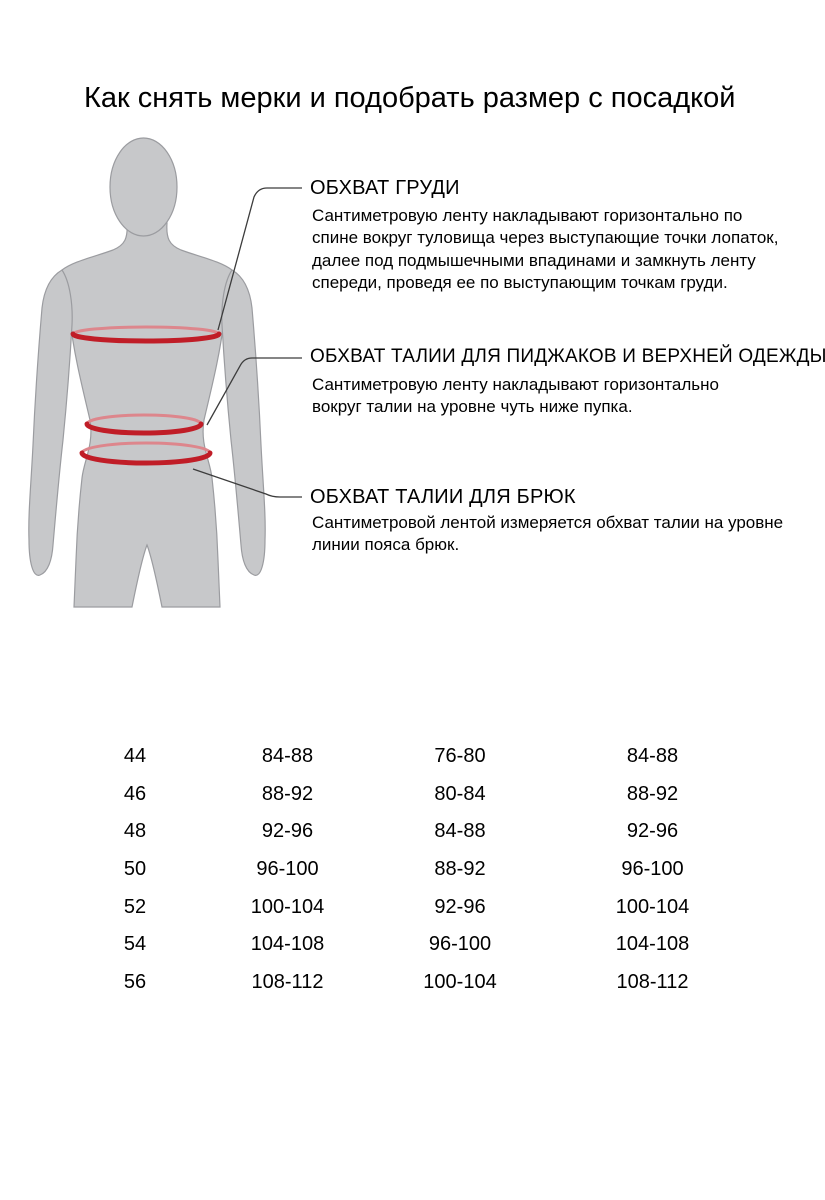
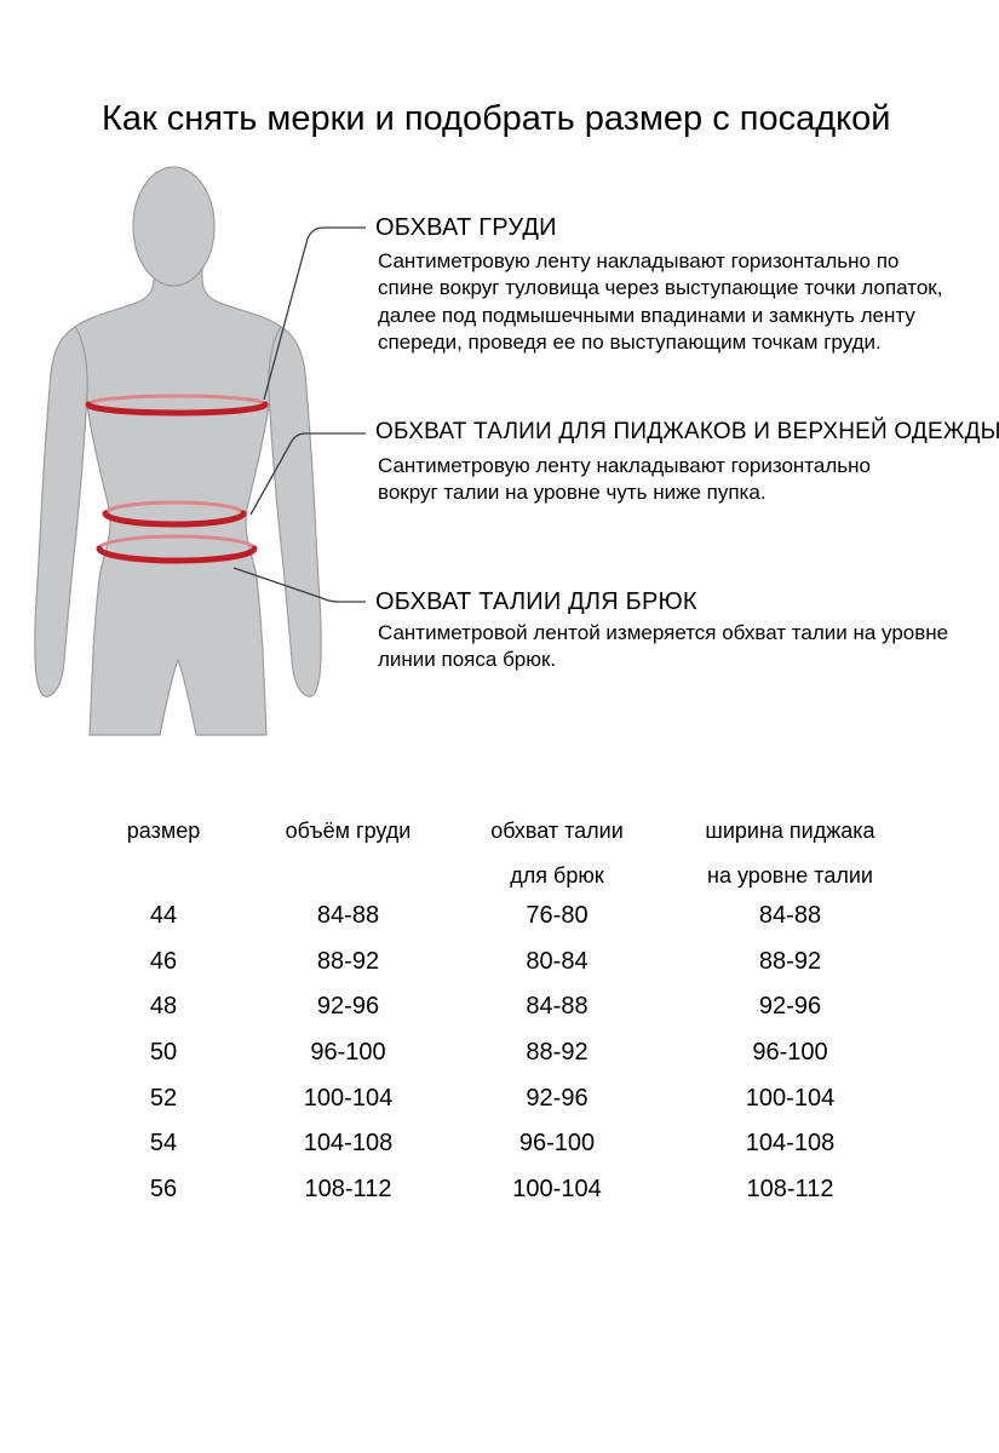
  Как снять мерки и подобрать размер с посадкой
  ОБХВАТ ГРУДИ
  Сантиметровую ленту накладывают горизонтально по
  спине вокруг туловища через выступающие точки лопаток,
  далее под подмышечными впадинами и замкнуть ленту
  спереди, проведя ее по выступающим точкам груди.
  ОБХВАТ ТАЛИИ ДЛЯ ПИДЖАКОВ И ВЕРХНЕЙ ОДЕЖДЫ
  Сантиметровую ленту накладывают горизонтально
  вокруг талии на уровне чуть ниже пупка.
  ОБХВАТ ТАЛИИ ДЛЯ БРЮК
  Сантиметровой лентой измеряется обхват талии на уровне
  линии пояса брюк.
+ размер
+ объём груди
+ обхват талии
+ для брюк
+ ширина пиджака
+ на уровне талии
  44
  84-88
  76-80
  84-88
  46
  88-92
  80-84
  88-92
  48
  92-96
  84-88
  92-96
  50
  96-100
  88-92
  96-100
  52
  100-104
  92-96
  100-104
  54
  104-108
  96-100
  104-108
  56
  108-112
  100-104
  108-112
